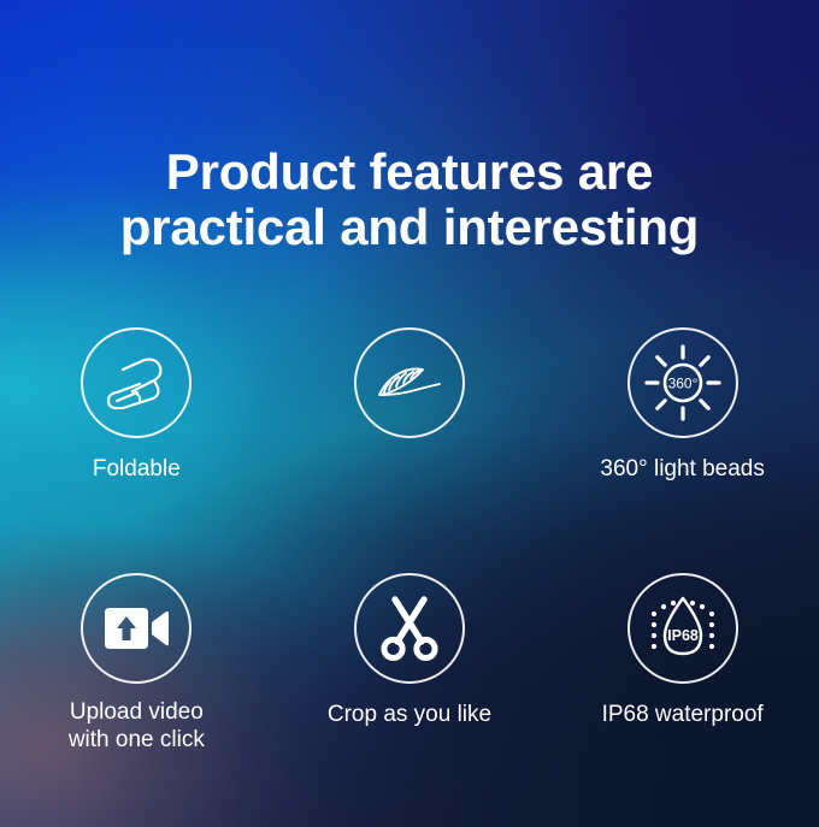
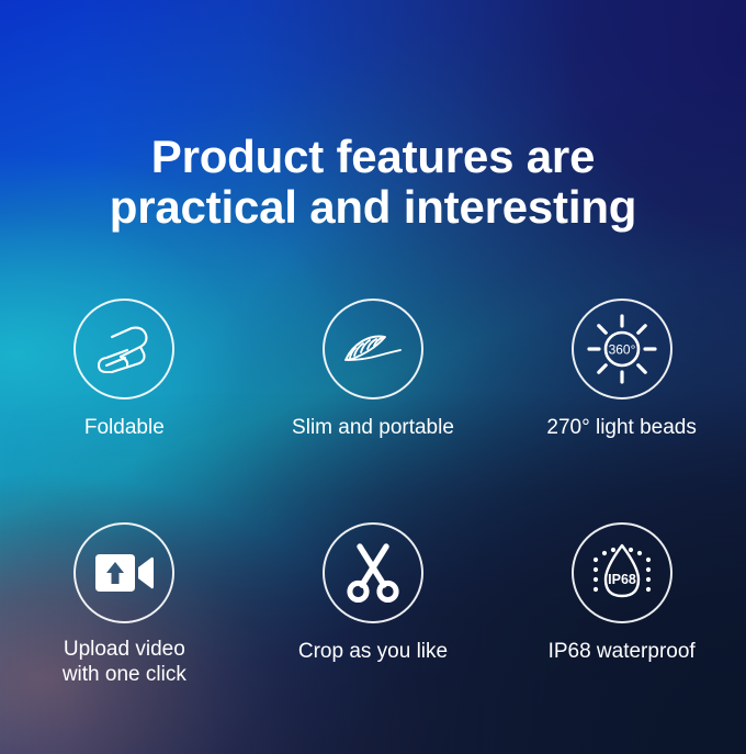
  Product features are
  practical and interesting
  Foldable
+ Slim and portable
  360°
- 360° light beads
+ 270° light beads
  Upload video
  with one click
  Crop as you like
  IP68
  IP68 waterproof
